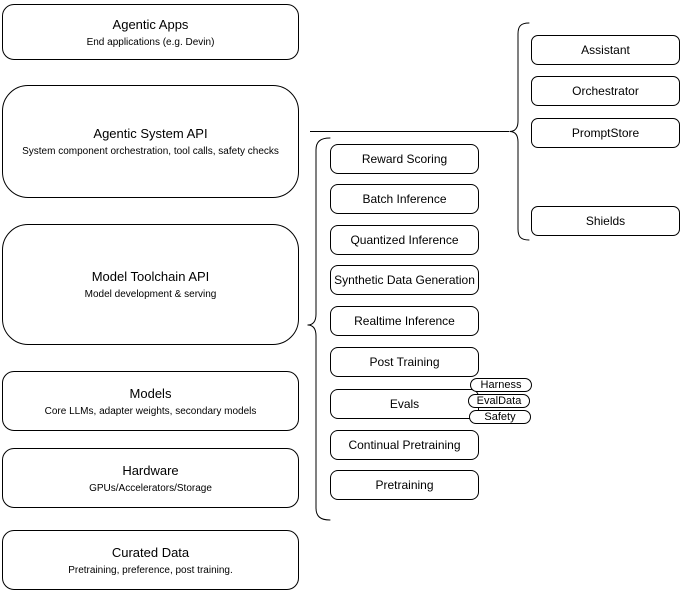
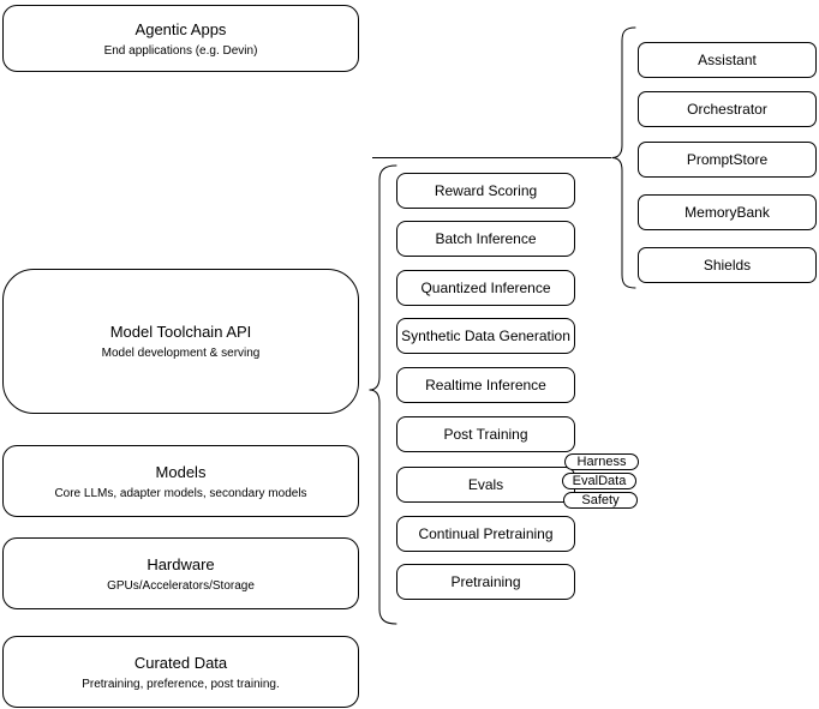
  Agentic Apps
  End applications (e.g. Devin)
- Agentic System API
- System component orchestration, tool calls, safety checks
  Model Toolchain API
  Model development & serving
  Models
- Core LLMs, adapter weights, secondary models
+ Core LLMs, adapter models, secondary models
  Hardware
  GPUs/Accelerators/Storage
  Curated Data
  Pretraining, preference, post training.
  Reward Scoring
  Batch Inference
  Quantized Inference
  Synthetic Data Generation
  Realtime Inference
  Post Training
  Evals
  Continual Pretraining
  Pretraining
  Harness
  EvalData
  Safety
  Assistant
  Orchestrator
  PromptStore
+ MemoryBank
  Shields
